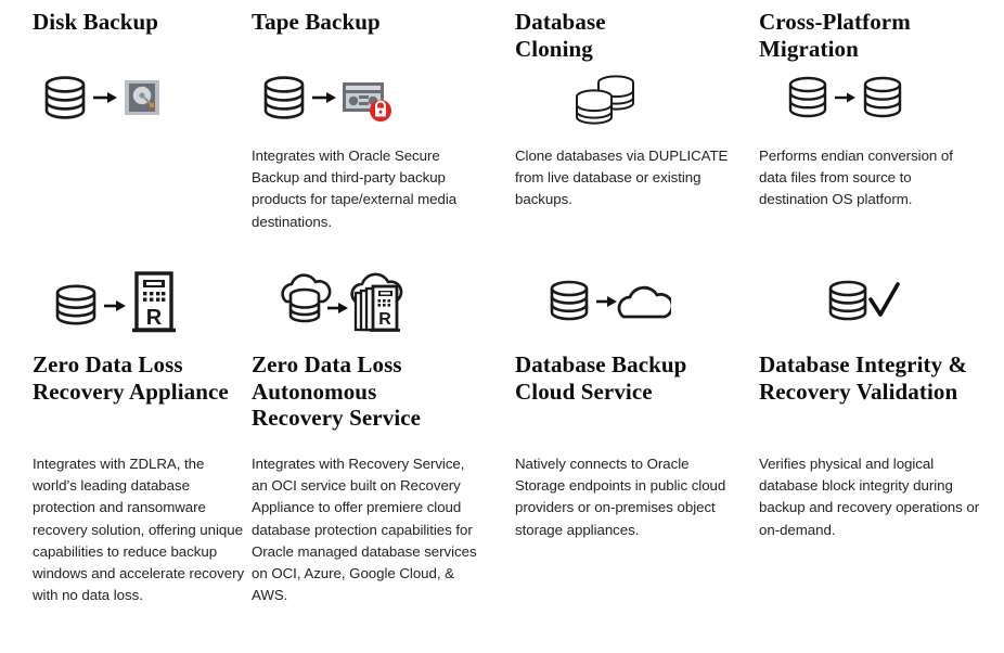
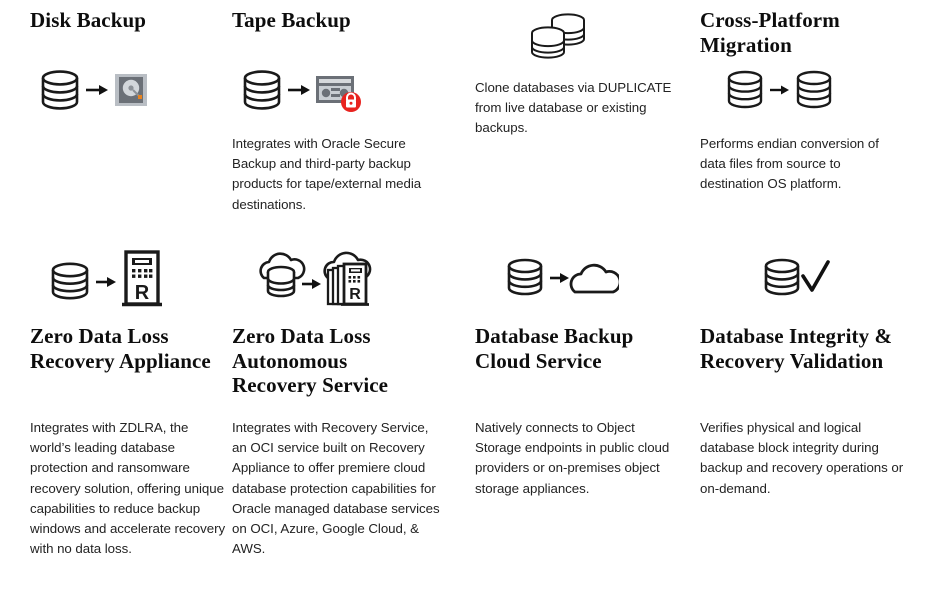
  Disk Backup
  Tape Backup
  Integrates with Oracle Secure Backup and third-party backup products for tape/external media destinations.
- Database
- Cloning
  Clone databases via DUPLICATE from live database or existing backups.
  Cross-Platform
  Migration
  Performs endian conversion of data files from source to destination OS platform.
  R
  Zero Data Loss
  Recovery Appliance
  Integrates with ZDLRA, the world’s leading database protection and ransomware recovery solution, offering unique capabilities to reduce backup windows and accelerate recovery with no data loss.
  R
  Zero Data Loss
  Autonomous
  Recovery Service
  Integrates with Recovery Service, an OCI service built on Recovery Appliance to offer premiere cloud database protection capabilities for Oracle managed database services on OCI, Azure, Google Cloud, & AWS.
  Database Backup
  Cloud Service
- Natively connects to Oracle Storage endpoints in public cloud providers or on-premises object storage appliances.
+ Natively connects to Object Storage endpoints in public cloud providers or on-premises object storage appliances.
  Database Integrity &
  Recovery Validation
  Verifies physical and logical database block integrity during backup and recovery operations or on-demand.
